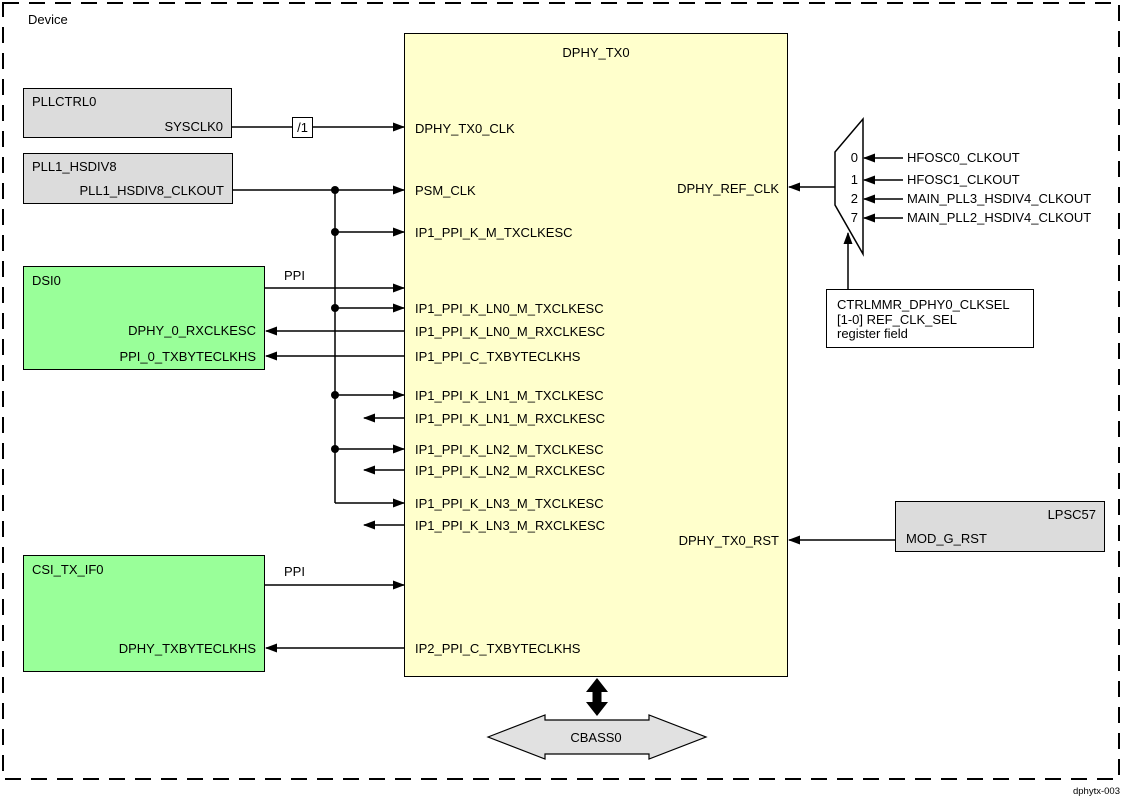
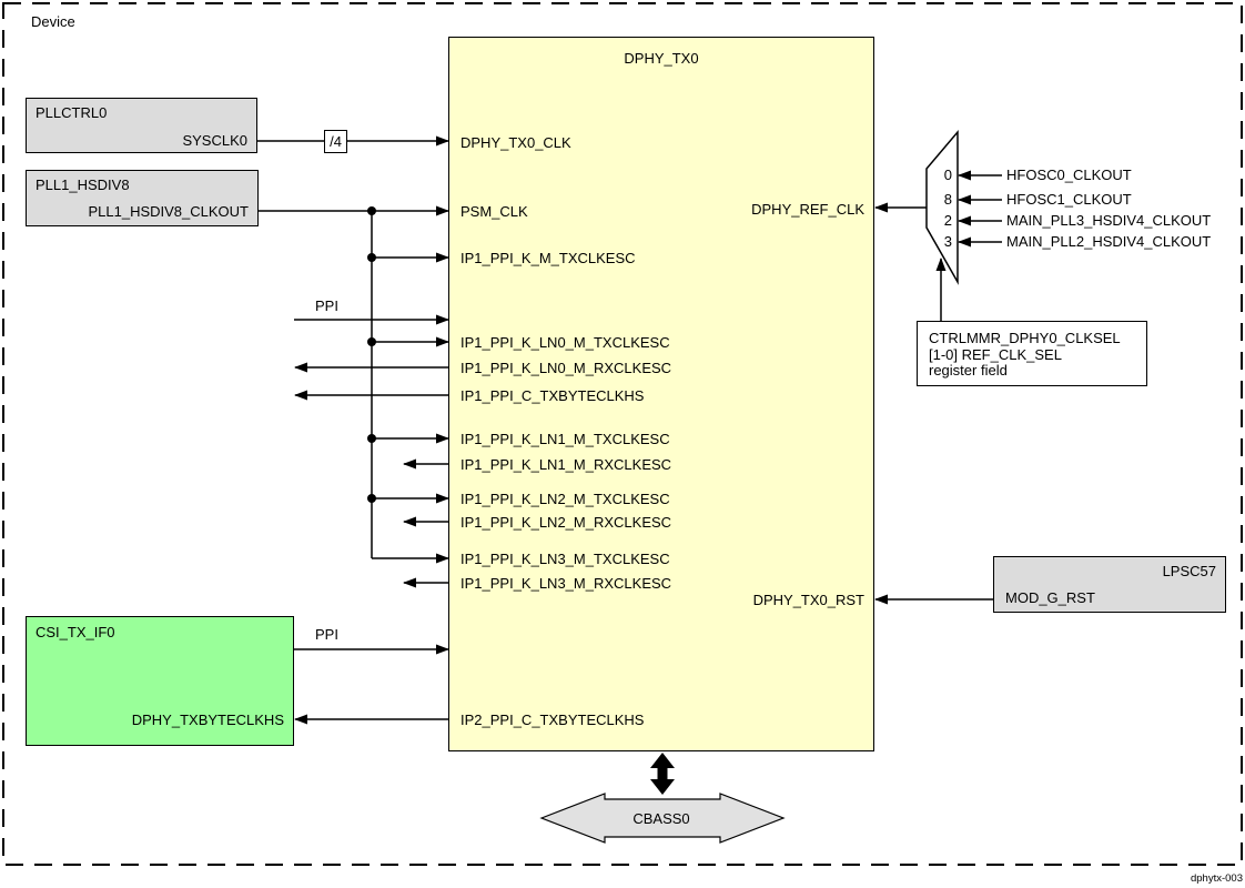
  Device
  dphytx-003
  PLLCTRL0
  SYSCLK0
- /1
+ /4
  PLL1_HSDIV8
  PLL1_HSDIV8_CLKOUT
- DSI0
- DPHY_0_RXCLKESC
- PPI_0_TXBYTECLKHS
  CSI_TX_IF0
  DPHY_TXBYTECLKHS
  PPI
  PPI
  DPHY_TX0
  DPHY_TX0_CLK
  PSM_CLK
  IP1_PPI_K_M_TXCLKESC
  IP1_PPI_K_LN0_M_TXCLKESC
  IP1_PPI_K_LN0_M_RXCLKESC
  IP1_PPI_C_TXBYTECLKHS
  IP1_PPI_K_LN1_M_TXCLKESC
  IP1_PPI_K_LN1_M_RXCLKESC
  IP1_PPI_K_LN2_M_TXCLKESC
  IP1_PPI_K_LN2_M_RXCLKESC
  IP1_PPI_K_LN3_M_TXCLKESC
  IP1_PPI_K_LN3_M_RXCLKESC
  IP2_PPI_C_TXBYTECLKHS
  DPHY_REF_CLK
  DPHY_TX0_RST
  0
- 1
+ 8
  2
- 7
+ 3
  HFOSC0_CLKOUT
  HFOSC1_CLKOUT
  MAIN_PLL3_HSDIV4_CLKOUT
  MAIN_PLL2_HSDIV4_CLKOUT
  CTRLMMR_DPHY0_CLKSEL
  [1-0] REF_CLK_SEL
  register field
  LPSC57
  MOD_G_RST
  CBASS0
